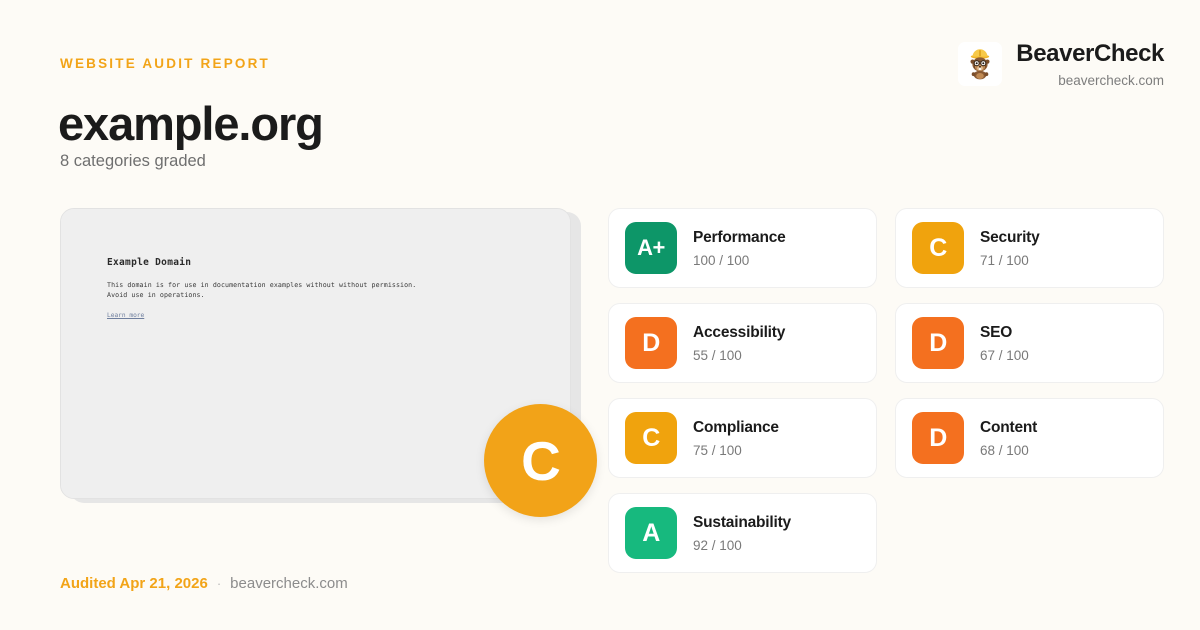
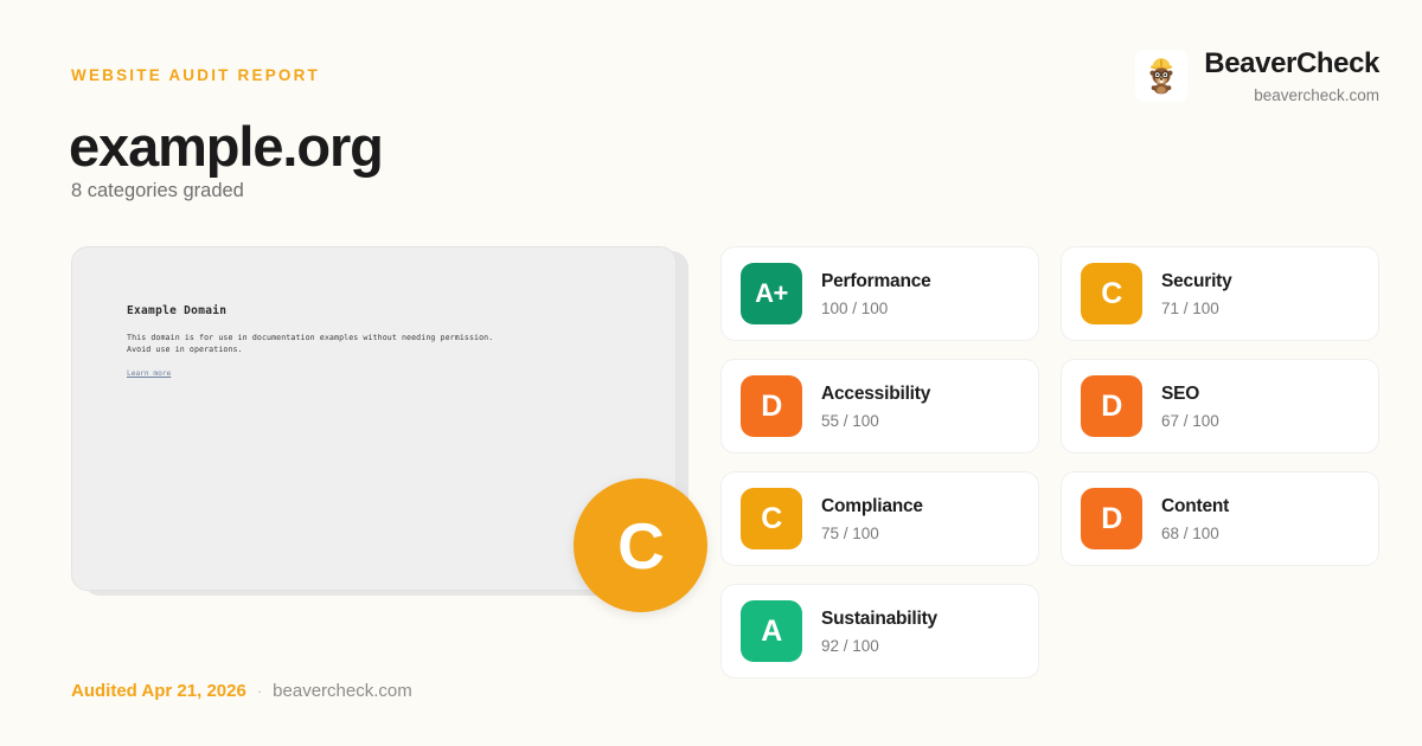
  WEBSITE AUDIT REPORT
  example.org
  8 categories graded
  BeaverCheck
  beavercheck.com
  Example Domain
- This domain is for use in documentation examples without without permission. Avoid use in operations.
+ This domain is for use in documentation examples without needing permission. Avoid use in operations.
  C
  A+
  Performance
  100 / 100
  C
  Security
  71 / 100
  D
  Accessibility
  55 / 100
  D
  SEO
  67 / 100
  C
  Compliance
  75 / 100
  D
  Content
  68 / 100
  A
  Sustainability
  92 / 100
  Audited Apr 21, 2026
  ·
  beavercheck.com
